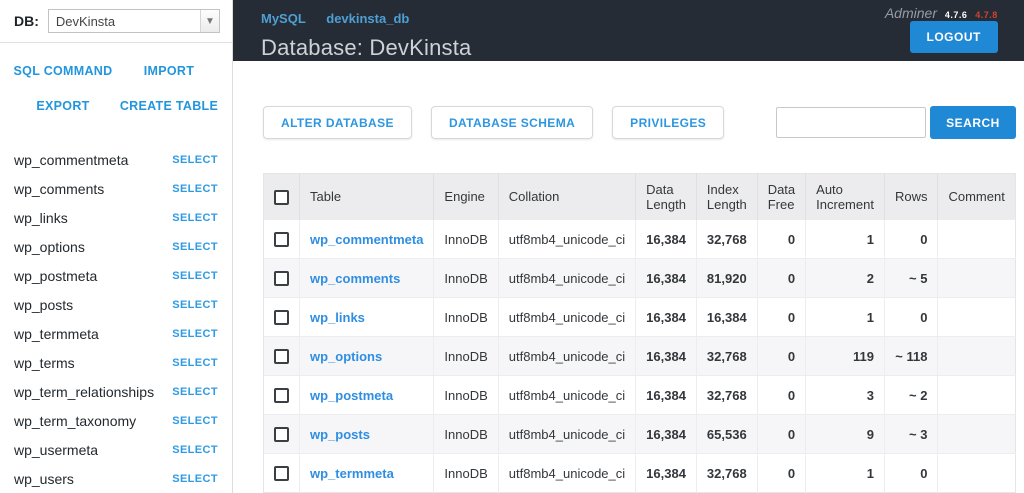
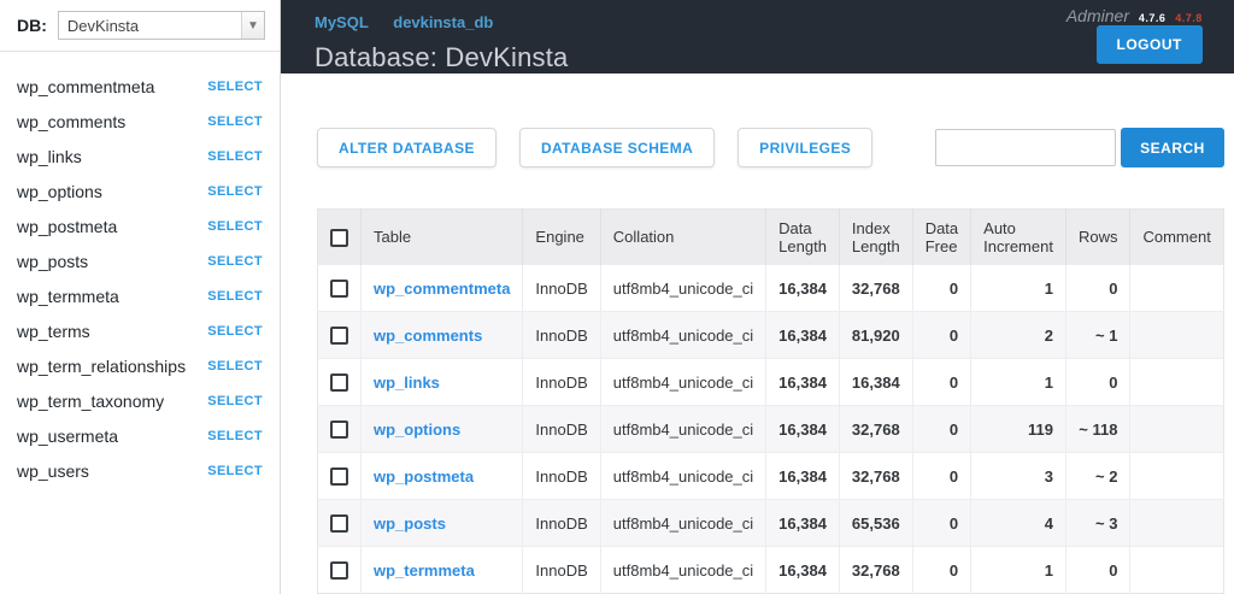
  DB:
  DevKinsta
  ▼
- SQL COMMAND
- IMPORT
- EXPORT
- CREATE TABLE
  wp_commentmeta
  SELECT
  wp_comments
  SELECT
  wp_links
  SELECT
  wp_options
  SELECT
  wp_postmeta
  SELECT
  wp_posts
  SELECT
  wp_termmeta
  SELECT
  wp_terms
  SELECT
  wp_term_relationships
  SELECT
  wp_term_taxonomy
  SELECT
  wp_usermeta
  SELECT
  wp_users
  SELECT
  MySQL devkinsta_db
  Database: DevKinsta
  Adminer 4.7.6 4.7.8
  LOGOUT
  ALTER DATABASE
  DATABASE SCHEMA
  PRIVILEGES
  SEARCH
  	Table	Engine	Collation	Data Length	Index Length	Data Free	Auto Increment	Rows	Comment
  	wp_commentmeta	InnoDB	utf8mb4_unicode_ci	16,384	32,768	0	1	0
- 	wp_comments	InnoDB	utf8mb4_unicode_ci	16,384	81,920	0	2	~ 5
+ 	wp_comments	InnoDB	utf8mb4_unicode_ci	16,384	81,920	0	2	~ 1
  	wp_links	InnoDB	utf8mb4_unicode_ci	16,384	16,384	0	1	0
  	wp_options	InnoDB	utf8mb4_unicode_ci	16,384	32,768	0	119	~ 118
  	wp_postmeta	InnoDB	utf8mb4_unicode_ci	16,384	32,768	0	3	~ 2
- 	wp_posts	InnoDB	utf8mb4_unicode_ci	16,384	65,536	0	9	~ 3
+ 	wp_posts	InnoDB	utf8mb4_unicode_ci	16,384	65,536	0	4	~ 3
  	wp_termmeta	InnoDB	utf8mb4_unicode_ci	16,384	32,768	0	1	0
